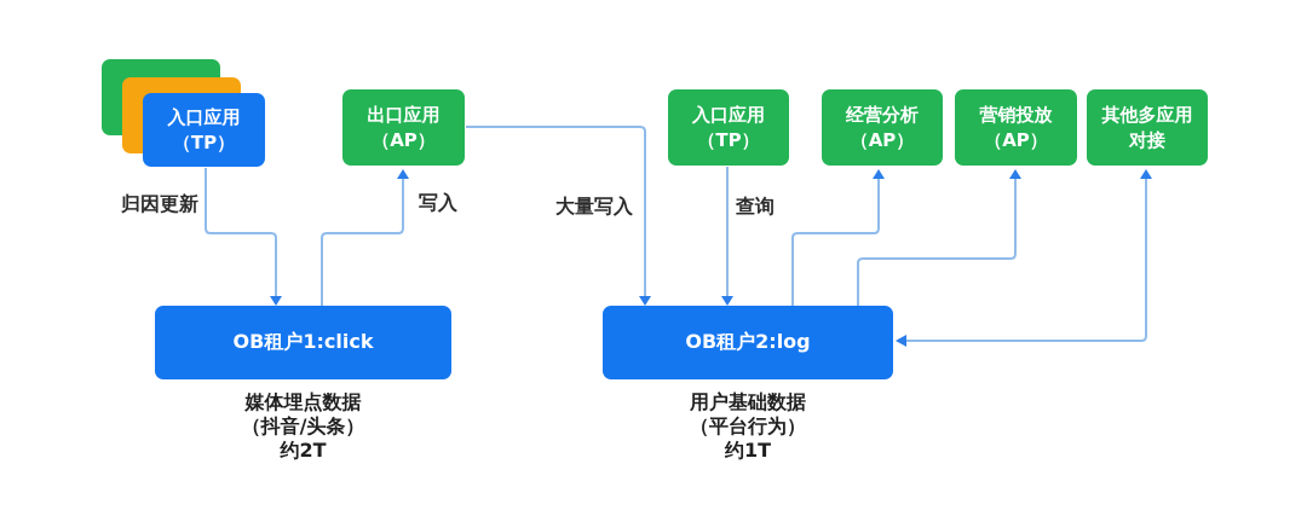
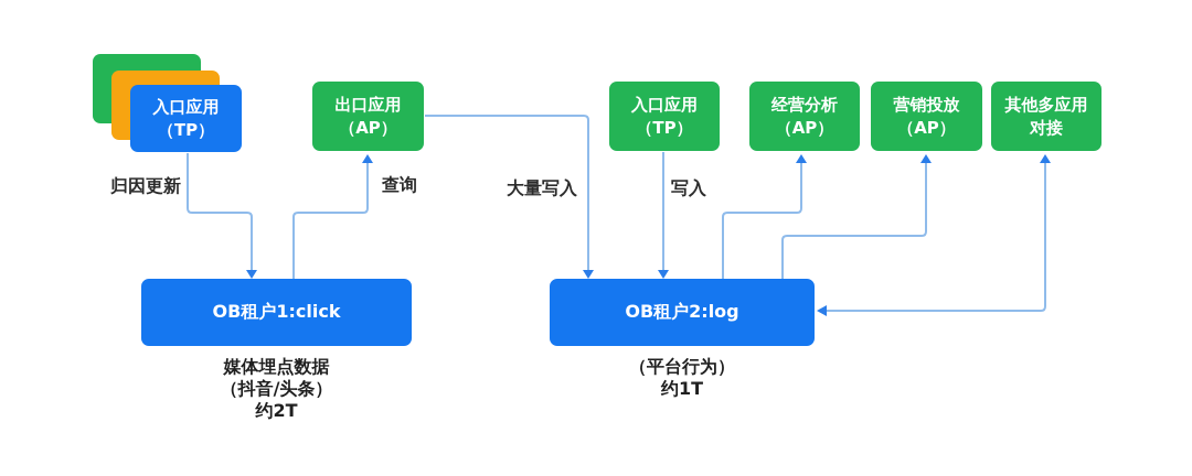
  入口应用
  （TP）
  出口应用
  （AP）
  入口应用
  （TP）
  经营分析
  （AP）
  营销投放
  （AP）
  其他多应用
  对接
  OB租户1:click
  OB租户2:log
  归因更新
- 写入
+ 查询
  大量写入
- 查询
+ 写入
  媒体埋点数据
  （抖音/头条）
  约2T
- 用户基础数据
  （平台行为）
  约1T
